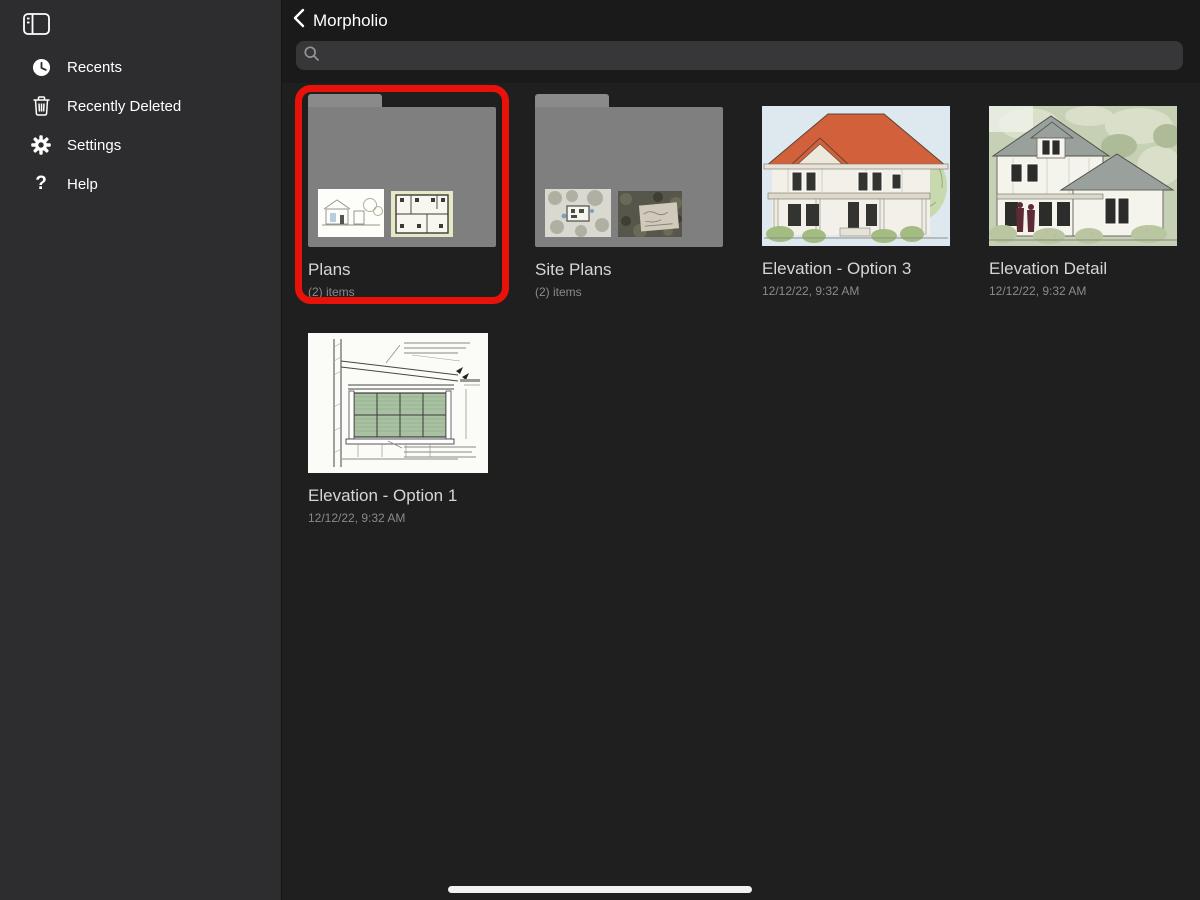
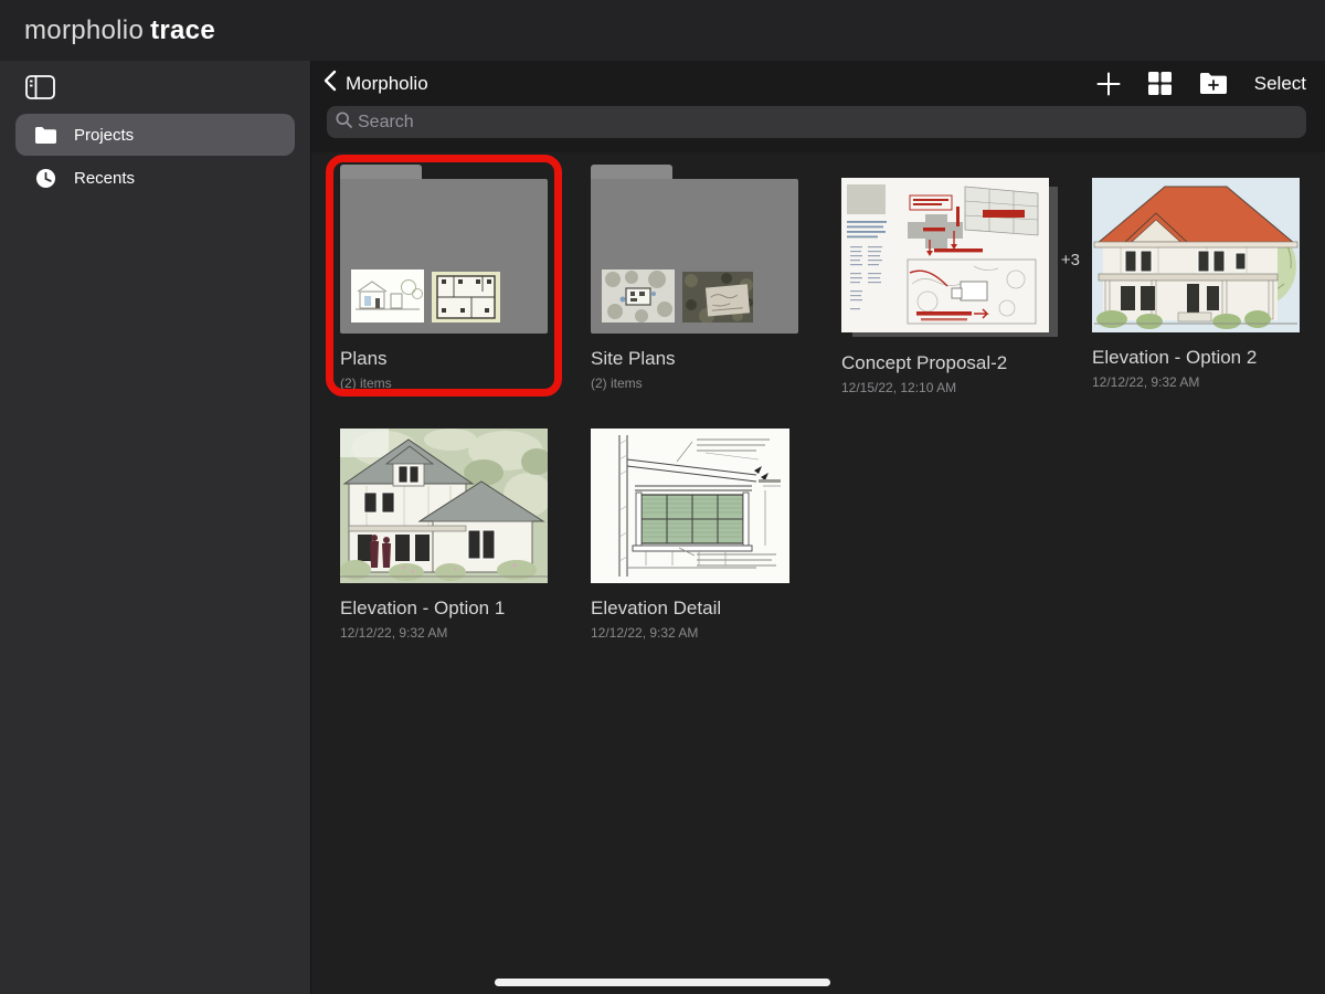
+ morpholio trace
+ Projects
  Recents
- Recently Deleted
- Settings
- ?
- Help
  Morpholio
+ Select
+ Search
  Plans
  (2) items
  Site Plans
  (2) items
+ +3
+ Concept Proposal-2
+ 12/15/22, 12:10 AM
- Elevation - Option 3
+ Elevation - Option 2
  12/12/22, 9:32 AM
- Elevation Detail
+ Elevation - Option 1
  12/12/22, 9:32 AM
- Elevation - Option 1
+ Elevation Detail
  12/12/22, 9:32 AM
